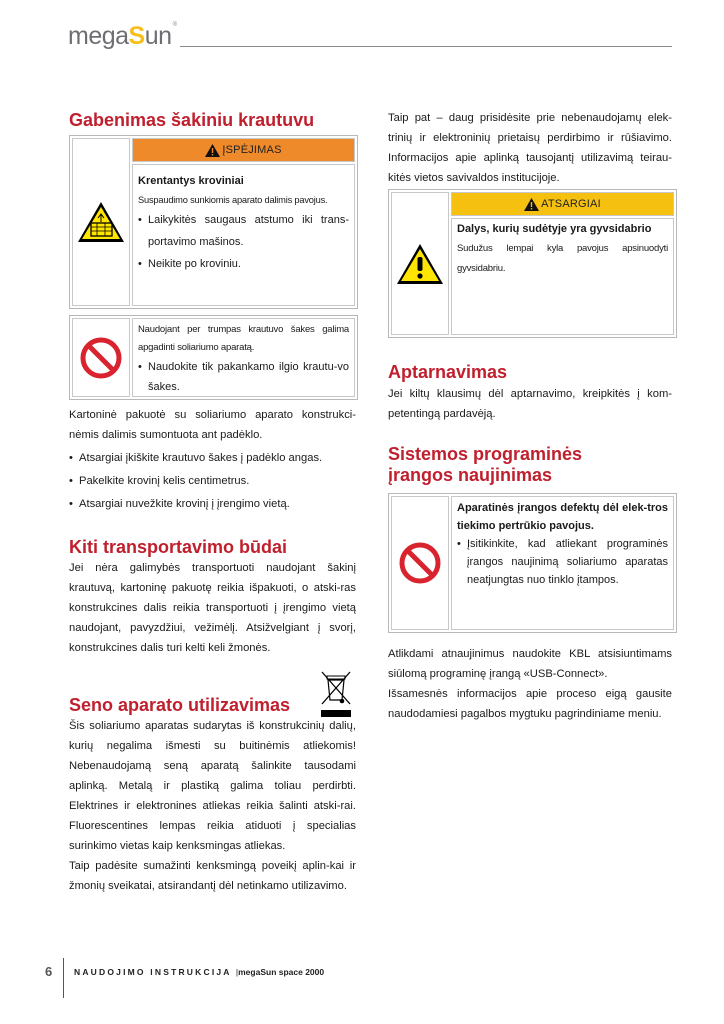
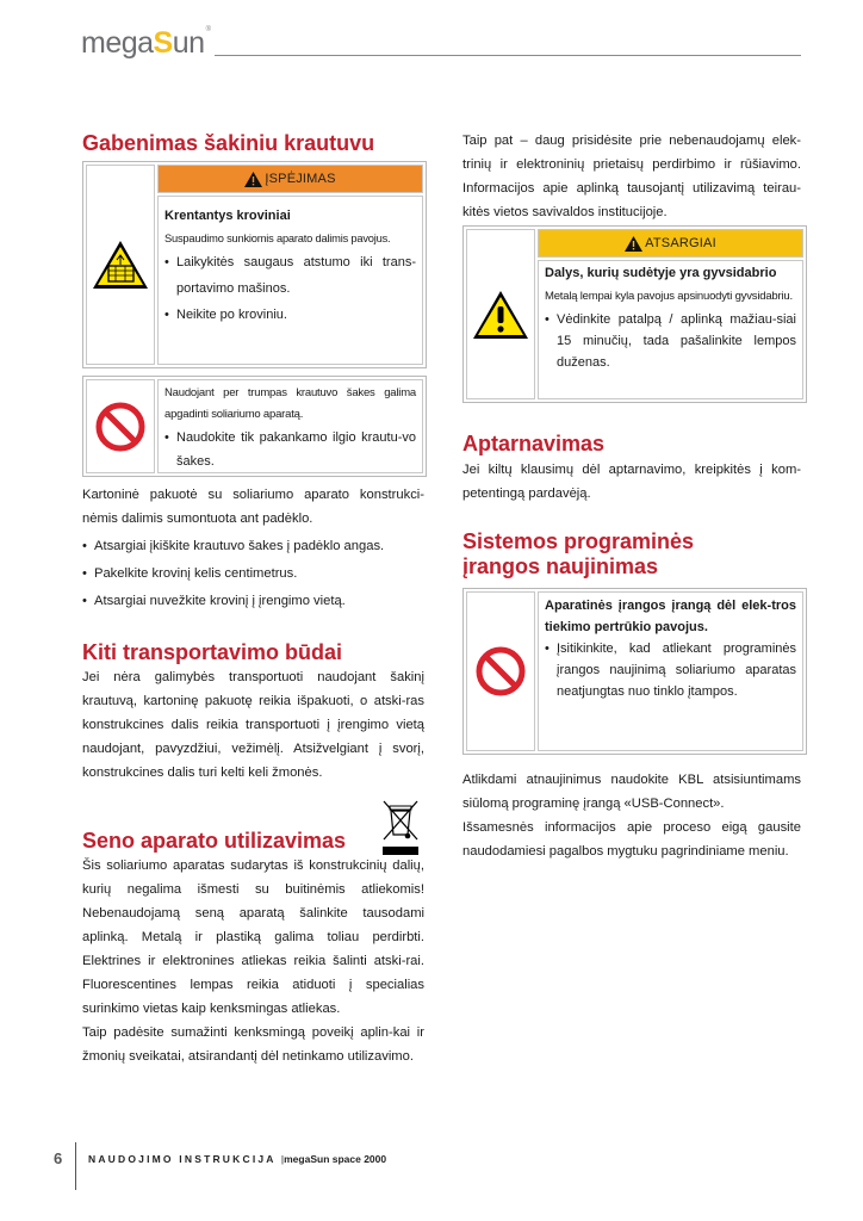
  megaSun
  Gabenimas šakiniu krautuvu
  ĮSPĖJIMAS
  Krentantys kroviniai
  Suspaudimo sunkiomis aparato dalimis pavojus.
  Laikykitės saugaus atstumo iki trans-portavimo mašinos.
  Neikite po kroviniu.
  Naudojant per trumpas krautuvo šakes galima apgadinti soliariumo aparatą.
  Naudokite tik pakankamo ilgio krautu-vo šakes.
  Kartoninė pakuotė su soliariumo aparato konstrukci-nėmis dalimis sumontuota ant padėklo.
  Atsargiai įkiškite krautuvo šakes į padėklo angas.
  Pakelkite krovinį kelis centimetrus.
  Atsargiai nuvežkite krovinį į įrengimo vietą.
  Kiti transportavimo būdai
  Jei nėra galimybės transportuoti naudojant šakinį krautuvą, kartoninę pakuotę reikia išpakuoti, o atski-ras konstrukcines dalis reikia transportuoti į įrengimo vietą naudojant, pavyzdžiui, vežimėlį. Atsižvelgiant į svorį, konstrukcines dalis turi kelti keli žmonės.
  Seno aparato utilizavimas
  Šis soliariumo aparatas sudarytas iš konstrukcinių dalių, kurių negalima išmesti su buitinėmis atliekomis! Nebenaudojamą seną aparatą šalinkite tausodami aplinką. Metalą ir plastiką galima toliau perdirbti. Elektrines ir elektronines atliekas reikia šalinti atski-rai. Fluorescentines lempas reikia atiduoti į specialias surinkimo vietas kaip kenksmingas atliekas.
  Taip padėsite sumažinti kenksmingą poveikį aplin-kai ir žmonių sveikatai, atsirandantį dėl netinkamo utilizavimo.
  Taip pat – daug prisidėsite prie nebenaudojamų elek-trinių ir elektroninių prietaisų perdirbimo ir rūšiavimo. Informacijos apie aplinką tausojantį utilizavimą teirau-kitės vietos savivaldos institucijoje.
  ATSARGIAI
  Dalys, kurių sudėtyje yra gyvsidabrio
- Sudužus lempai kyla pavojus apsinuodyti gyvsidabriu.
+ Metalą lempai kyla pavojus apsinuodyti gyvsidabriu.
+ Vėdinkite patalpą / aplinką mažiau-siai 15 minučių, tada pašalinkite lempos duženas.
  Aptarnavimas
  Jei kiltų klausimų dėl aptarnavimo, kreipkitės į kom-petentingą pardavėją.
  Sistemos programinės
  įrangos naujinimas
- Aparatinės įrangos defektų dėl elek-tros tiekimo pertrūkio pavojus.
+ Aparatinės įrangos įrangą dėl elek-tros tiekimo pertrūkio pavojus.
  Įsitikinkite, kad atliekant programinės įrangos naujinimą soliariumo aparatas neatjungtas nuo tinklo įtampos.
  Atlikdami atnaujinimus naudokite KBL atsisiuntimams siūlomą programinę įrangą «USB-Connect».
  Išsamesnės informacijos apie proceso eigą gausite naudodamiesi pagalbos mygtuku pagrindiniame meniu.
  6
  NAUDOJIMO INSTRUKCIJA |megaSun space 2000
